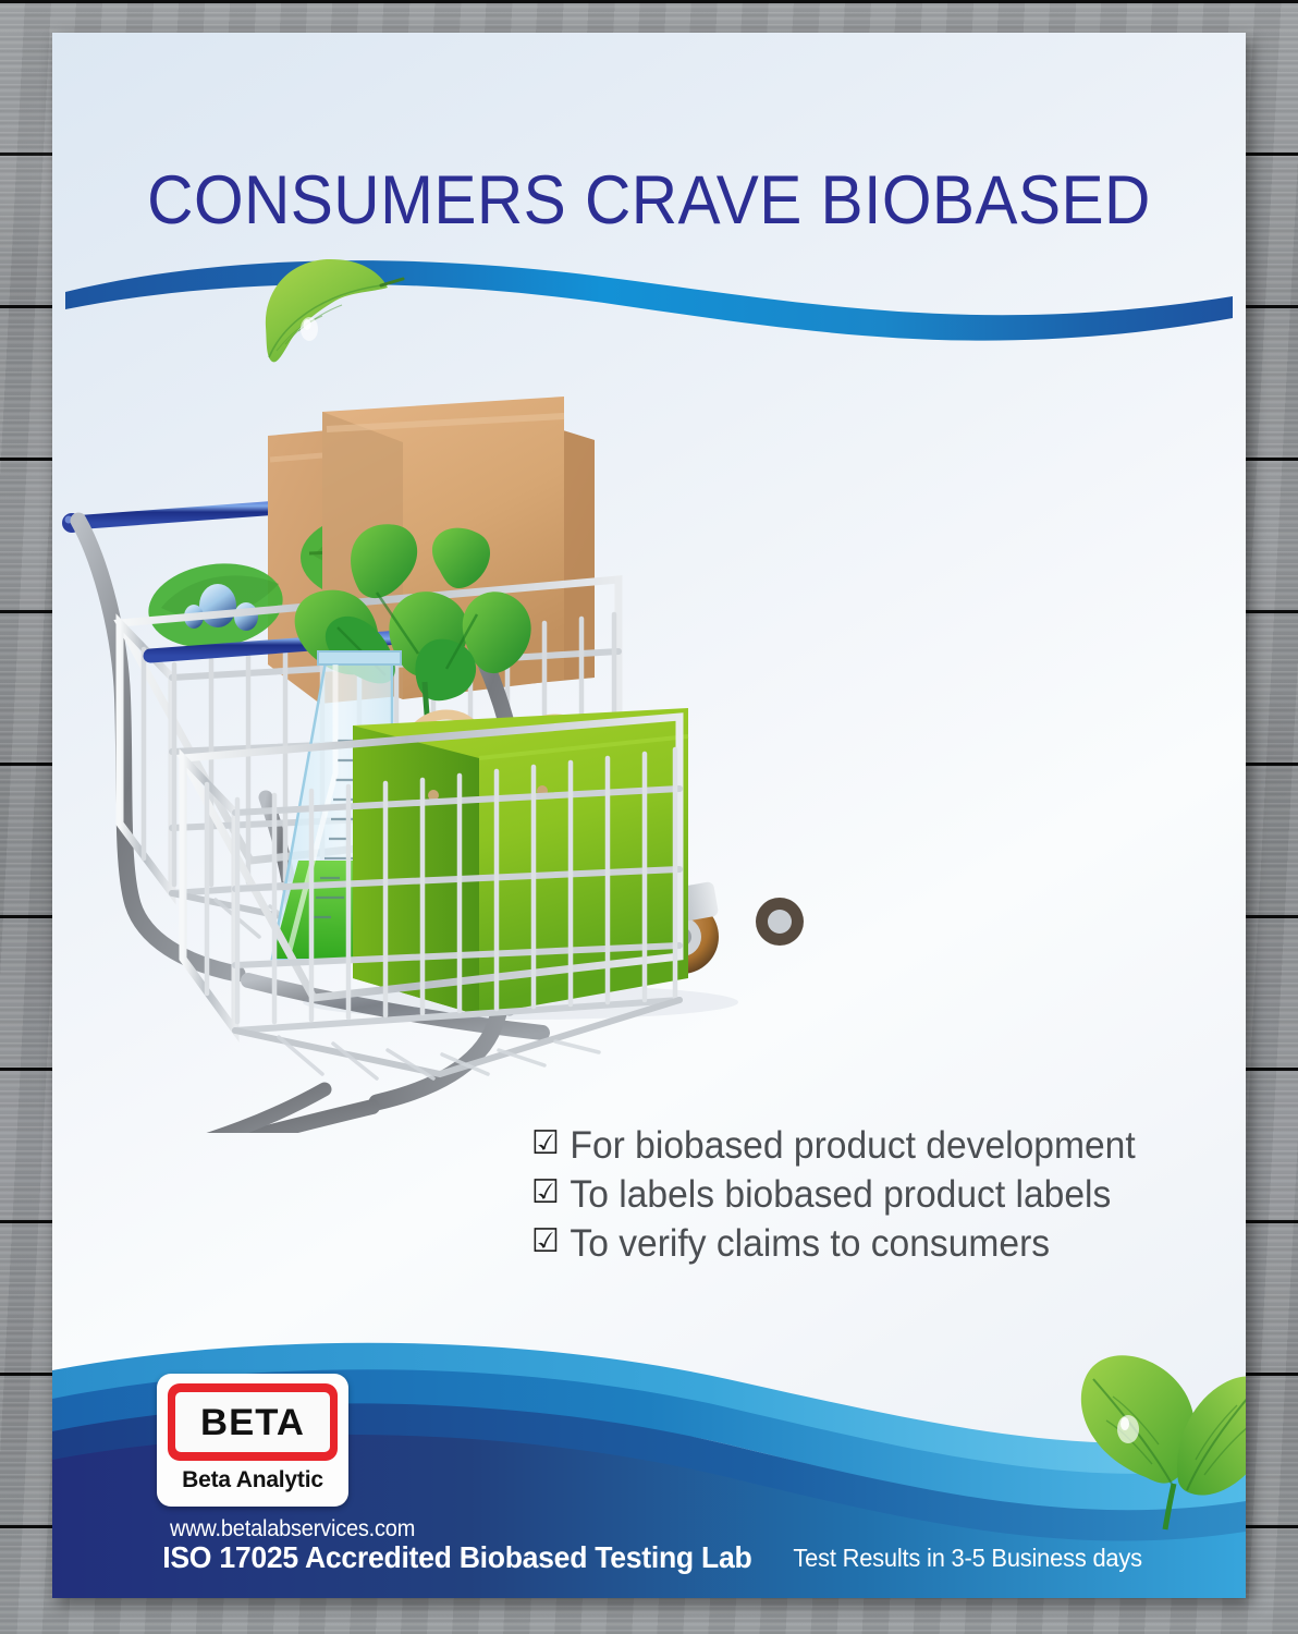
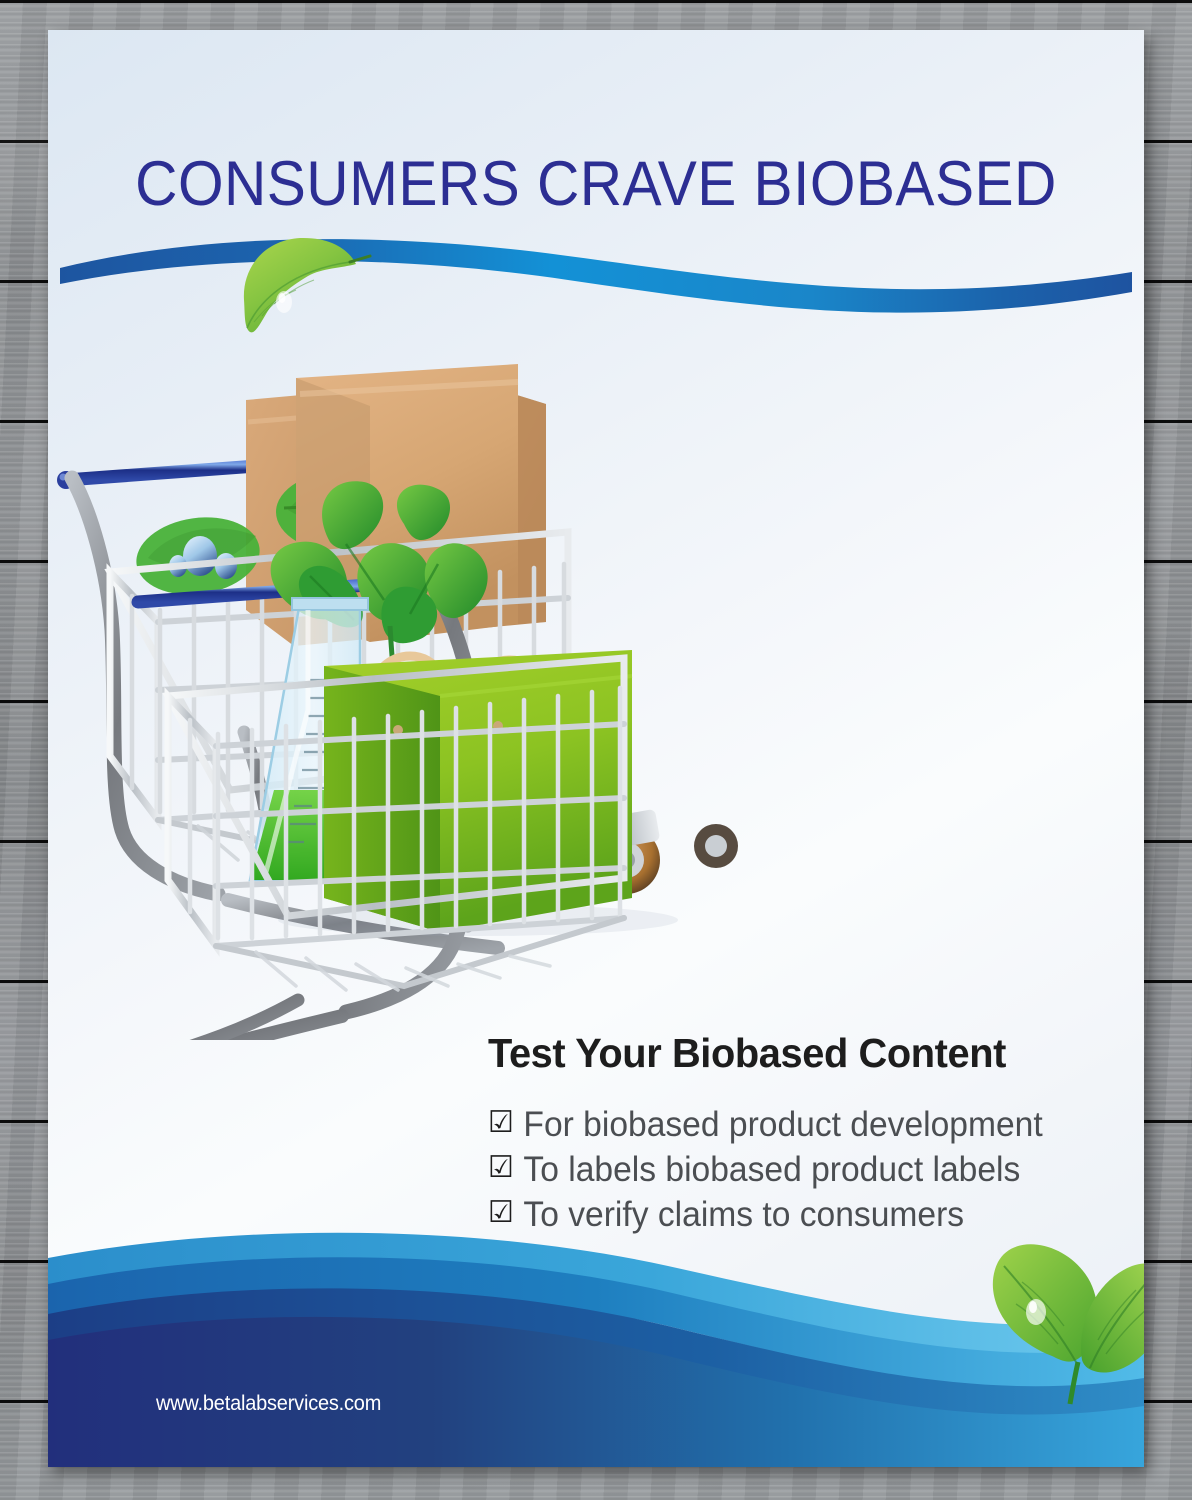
  CONSUMERS CRAVE BIOBASED
+ Test Your Biobased Content
  ☑
  For biobased product development
  ☑
  To labels biobased product labels
  ☑
  To verify claims to consumers
- BETA
- Beta Analytic
  www.betalabservices.com
- ISO 17025 Accredited Biobased Testing Lab
- Test Results in 3-5 Business days
